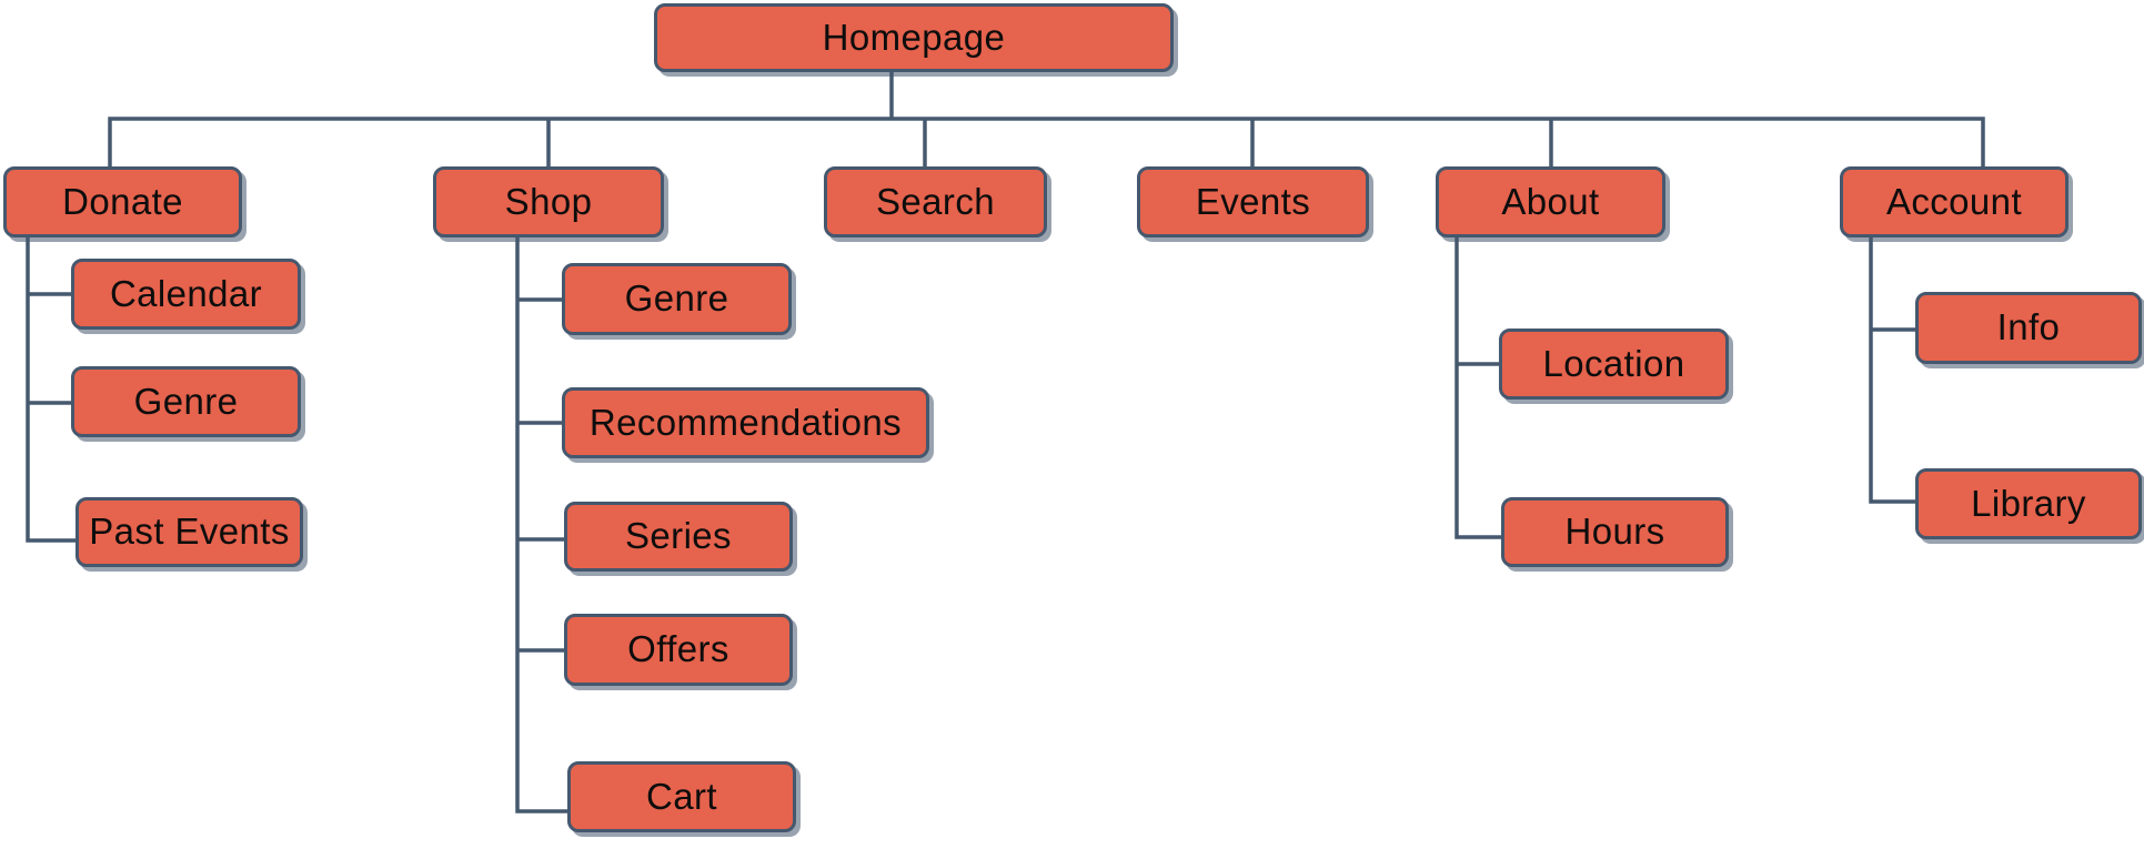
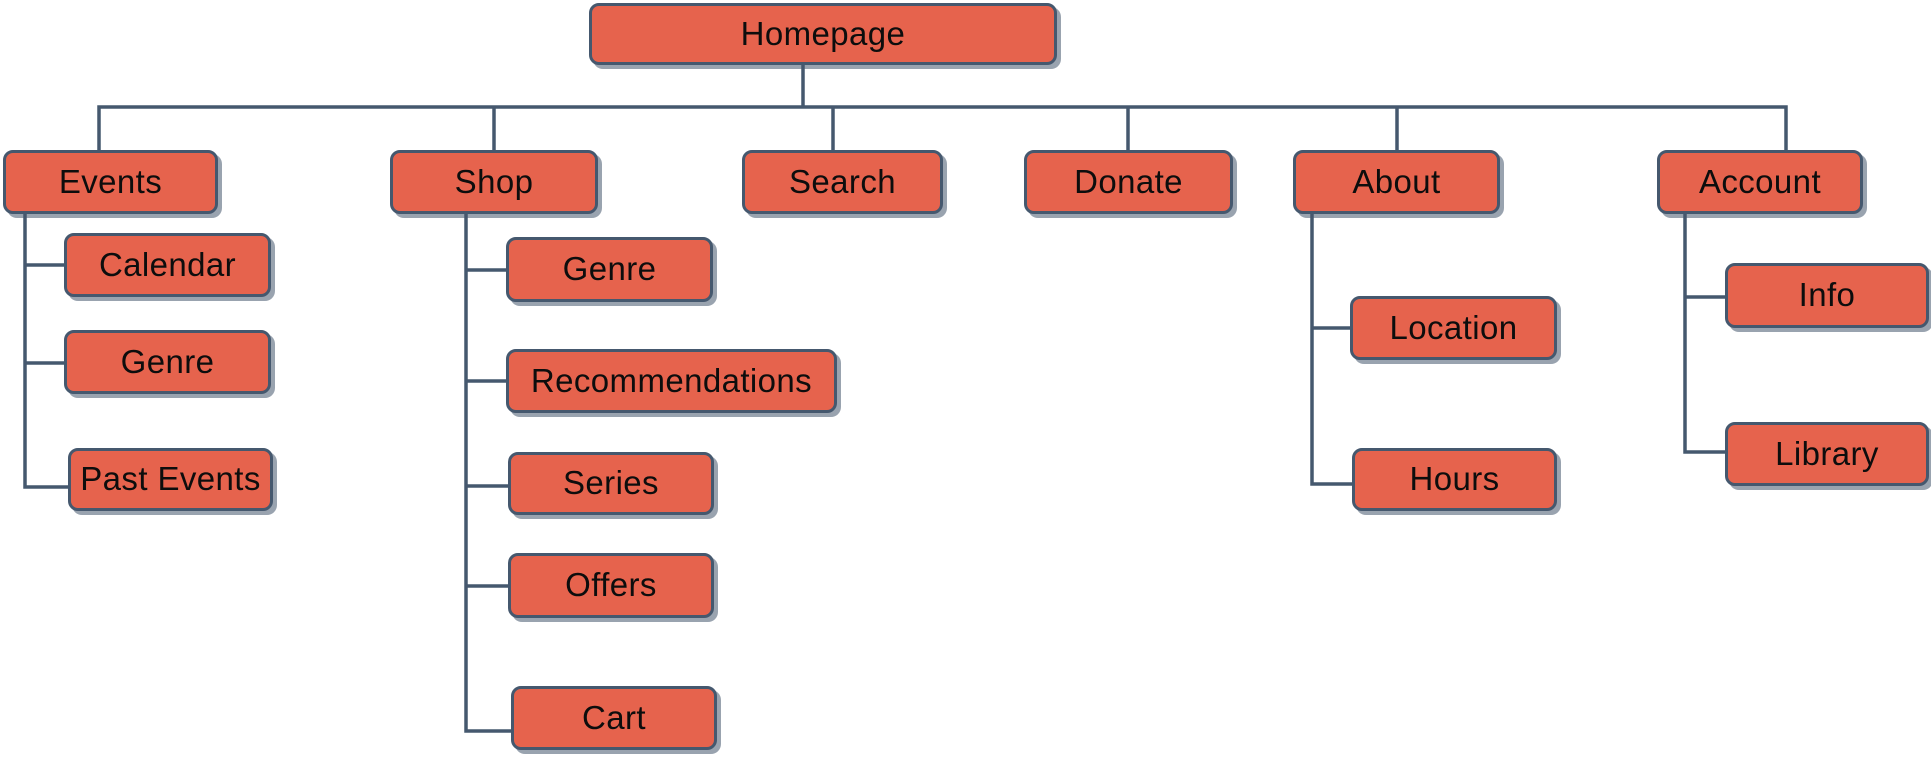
  Homepage
- Donate
+ Events
  Shop
  Search
- Events
+ Donate
  About
  Account
  Calendar
  Genre
  Past Events
  Genre
  Recommendations
  Series
  Offers
  Cart
  Location
  Hours
  Info
  Library
